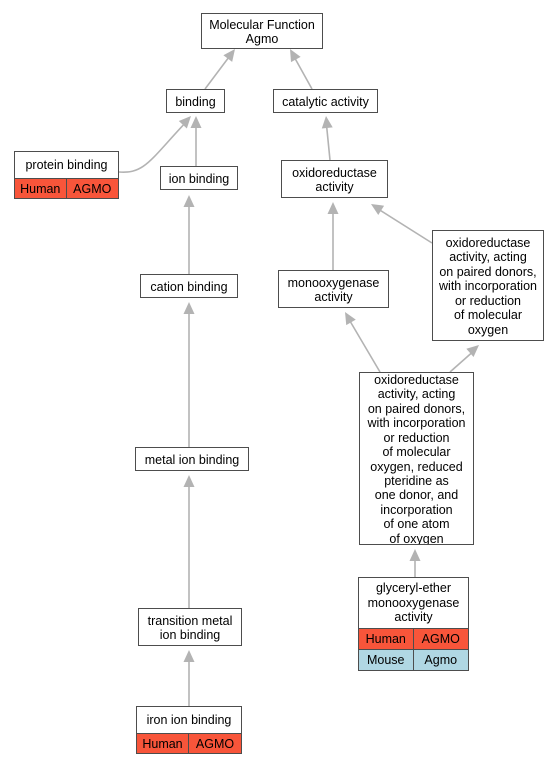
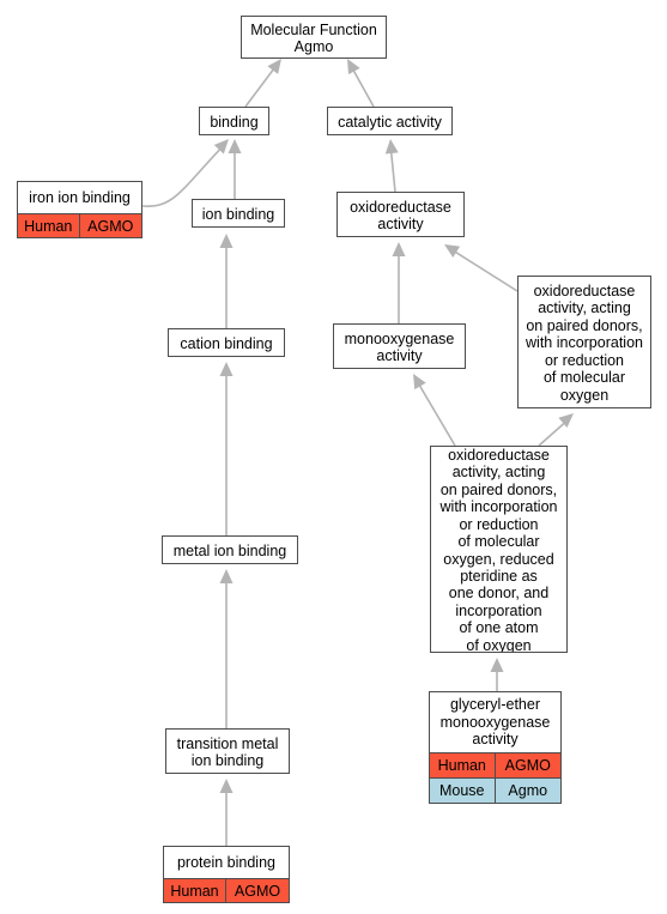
  Molecular Function
  Agmo
  binding
  catalytic activity
- protein binding
+ iron ion binding
  Human
  AGMO
  ion binding
  oxidoreductase
  activity
  oxidoreductase
  activity, acting
  on paired donors,
  with incorporation
  or reduction
  of molecular
  oxygen
  cation binding
  monooxygenase
  activity
  oxidoreductase
  activity, acting
  on paired donors,
  with incorporation
  or reduction
  of molecular
  oxygen, reduced
  pteridine as
  one donor, and
  incorporation
  of one atom
  of oxygen
  metal ion binding
  glyceryl-ether
  monooxygenase
  activity
  Human
  AGMO
  Mouse
  Agmo
  transition metal
  ion binding
- iron ion binding
+ protein binding
  Human
  AGMO
